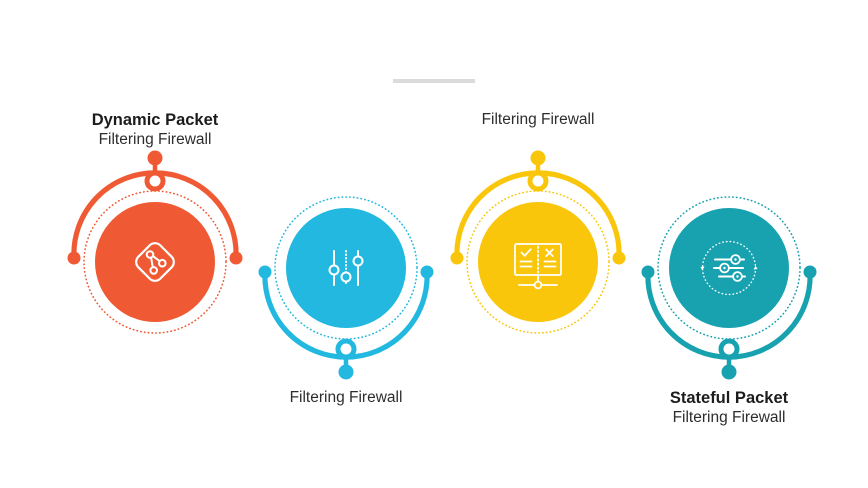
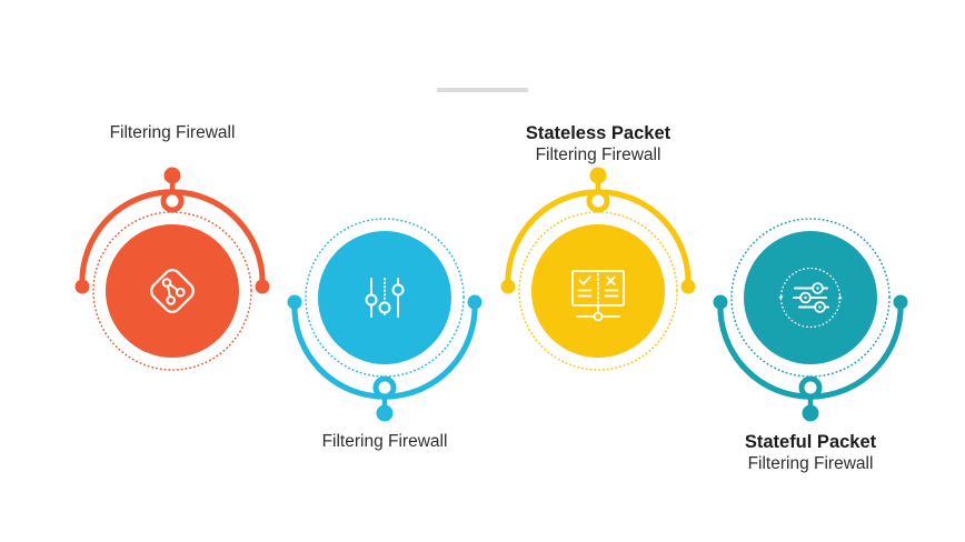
- Dynamic Packet
  Filtering Firewall
  Filtering Firewall
+ Stateless Packet
  Filtering Firewall
  Stateful Packet
  Filtering Firewall
